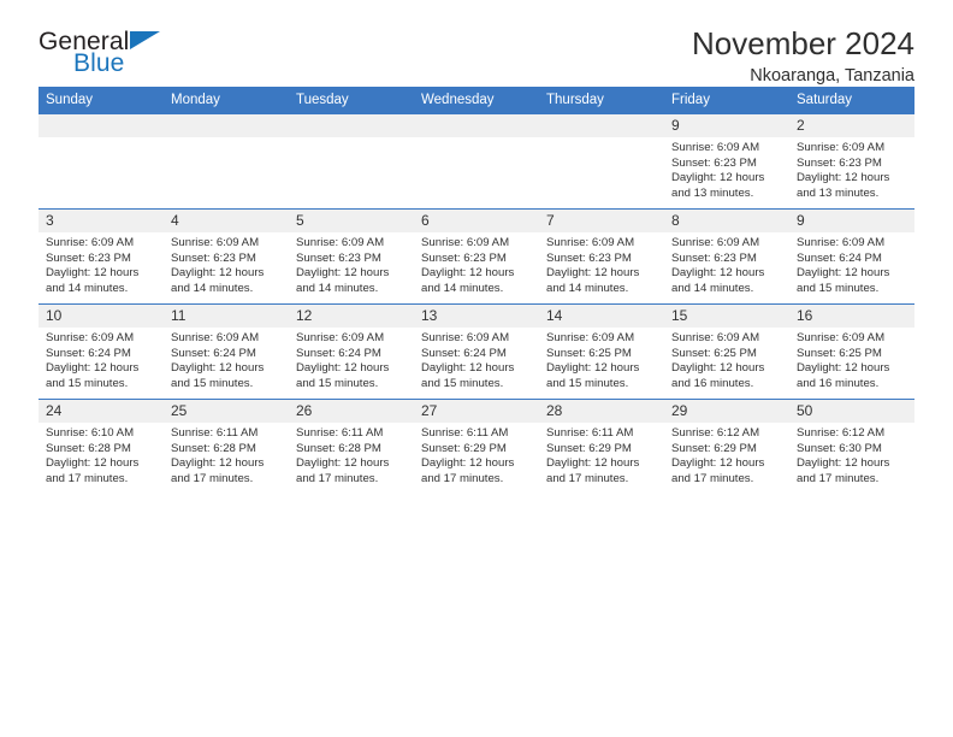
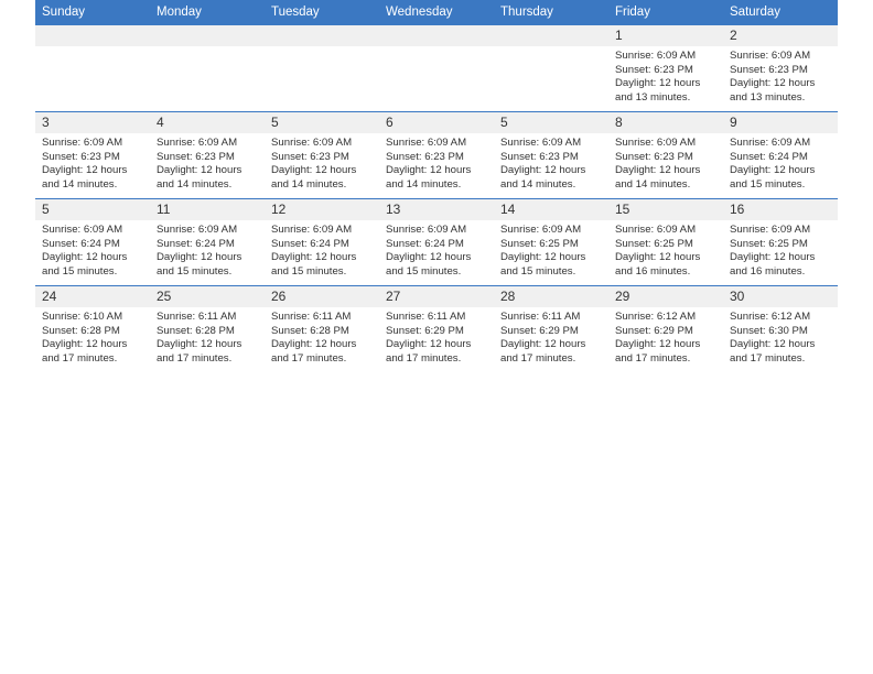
- General
- Blue
- November 2024
- Nkoaranga, Tanzania
  Sunday	Monday	Tuesday	Wednesday	Thursday	Friday	Saturday
- 					9Sunrise: 6:09 AMSunset: 6:23 PMDaylight: 12 hoursand 13 minutes.	2Sunrise: 6:09 AMSunset: 6:23 PMDaylight: 12 hoursand 13 minutes.
+ 					1Sunrise: 6:09 AMSunset: 6:23 PMDaylight: 12 hoursand 13 minutes.	2Sunrise: 6:09 AMSunset: 6:23 PMDaylight: 12 hoursand 13 minutes.
- 3Sunrise: 6:09 AMSunset: 6:23 PMDaylight: 12 hoursand 14 minutes.	4Sunrise: 6:09 AMSunset: 6:23 PMDaylight: 12 hoursand 14 minutes.	5Sunrise: 6:09 AMSunset: 6:23 PMDaylight: 12 hoursand 14 minutes.	6Sunrise: 6:09 AMSunset: 6:23 PMDaylight: 12 hoursand 14 minutes.	7Sunrise: 6:09 AMSunset: 6:23 PMDaylight: 12 hoursand 14 minutes.	8Sunrise: 6:09 AMSunset: 6:23 PMDaylight: 12 hoursand 14 minutes.	9Sunrise: 6:09 AMSunset: 6:24 PMDaylight: 12 hoursand 15 minutes.
+ 3Sunrise: 6:09 AMSunset: 6:23 PMDaylight: 12 hoursand 14 minutes.	4Sunrise: 6:09 AMSunset: 6:23 PMDaylight: 12 hoursand 14 minutes.	5Sunrise: 6:09 AMSunset: 6:23 PMDaylight: 12 hoursand 14 minutes.	6Sunrise: 6:09 AMSunset: 6:23 PMDaylight: 12 hoursand 14 minutes.	5Sunrise: 6:09 AMSunset: 6:23 PMDaylight: 12 hoursand 14 minutes.	8Sunrise: 6:09 AMSunset: 6:23 PMDaylight: 12 hoursand 14 minutes.	9Sunrise: 6:09 AMSunset: 6:24 PMDaylight: 12 hoursand 15 minutes.
- 10Sunrise: 6:09 AMSunset: 6:24 PMDaylight: 12 hoursand 15 minutes.	11Sunrise: 6:09 AMSunset: 6:24 PMDaylight: 12 hoursand 15 minutes.	12Sunrise: 6:09 AMSunset: 6:24 PMDaylight: 12 hoursand 15 minutes.	13Sunrise: 6:09 AMSunset: 6:24 PMDaylight: 12 hoursand 15 minutes.	14Sunrise: 6:09 AMSunset: 6:25 PMDaylight: 12 hoursand 15 minutes.	15Sunrise: 6:09 AMSunset: 6:25 PMDaylight: 12 hoursand 16 minutes.	16Sunrise: 6:09 AMSunset: 6:25 PMDaylight: 12 hoursand 16 minutes.
+ 5Sunrise: 6:09 AMSunset: 6:24 PMDaylight: 12 hoursand 15 minutes.	11Sunrise: 6:09 AMSunset: 6:24 PMDaylight: 12 hoursand 15 minutes.	12Sunrise: 6:09 AMSunset: 6:24 PMDaylight: 12 hoursand 15 minutes.	13Sunrise: 6:09 AMSunset: 6:24 PMDaylight: 12 hoursand 15 minutes.	14Sunrise: 6:09 AMSunset: 6:25 PMDaylight: 12 hoursand 15 minutes.	15Sunrise: 6:09 AMSunset: 6:25 PMDaylight: 12 hoursand 16 minutes.	16Sunrise: 6:09 AMSunset: 6:25 PMDaylight: 12 hoursand 16 minutes.
- 24Sunrise: 6:10 AMSunset: 6:28 PMDaylight: 12 hoursand 17 minutes.	25Sunrise: 6:11 AMSunset: 6:28 PMDaylight: 12 hoursand 17 minutes.	26Sunrise: 6:11 AMSunset: 6:28 PMDaylight: 12 hoursand 17 minutes.	27Sunrise: 6:11 AMSunset: 6:29 PMDaylight: 12 hoursand 17 minutes.	28Sunrise: 6:11 AMSunset: 6:29 PMDaylight: 12 hoursand 17 minutes.	29Sunrise: 6:12 AMSunset: 6:29 PMDaylight: 12 hoursand 17 minutes.	50Sunrise: 6:12 AMSunset: 6:30 PMDaylight: 12 hoursand 17 minutes.
+ 24Sunrise: 6:10 AMSunset: 6:28 PMDaylight: 12 hoursand 17 minutes.	25Sunrise: 6:11 AMSunset: 6:28 PMDaylight: 12 hoursand 17 minutes.	26Sunrise: 6:11 AMSunset: 6:28 PMDaylight: 12 hoursand 17 minutes.	27Sunrise: 6:11 AMSunset: 6:29 PMDaylight: 12 hoursand 17 minutes.	28Sunrise: 6:11 AMSunset: 6:29 PMDaylight: 12 hoursand 17 minutes.	29Sunrise: 6:12 AMSunset: 6:29 PMDaylight: 12 hoursand 17 minutes.	30Sunrise: 6:12 AMSunset: 6:30 PMDaylight: 12 hoursand 17 minutes.
